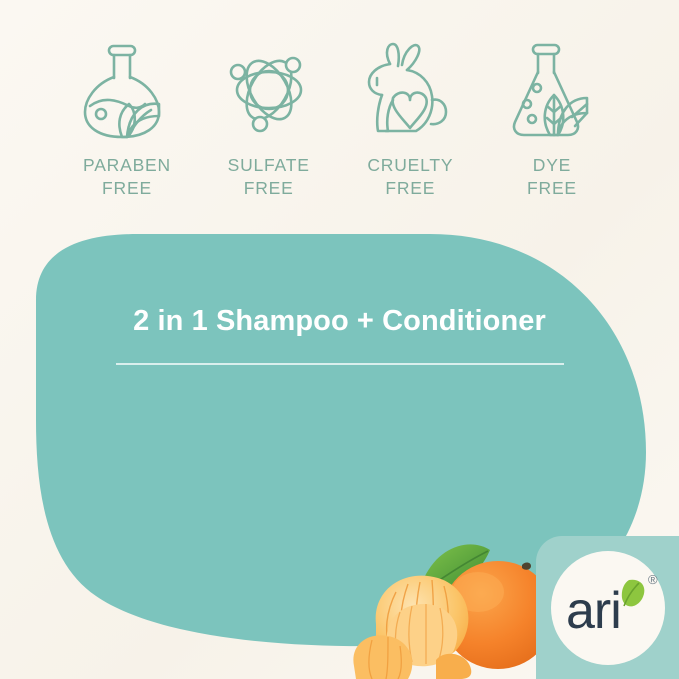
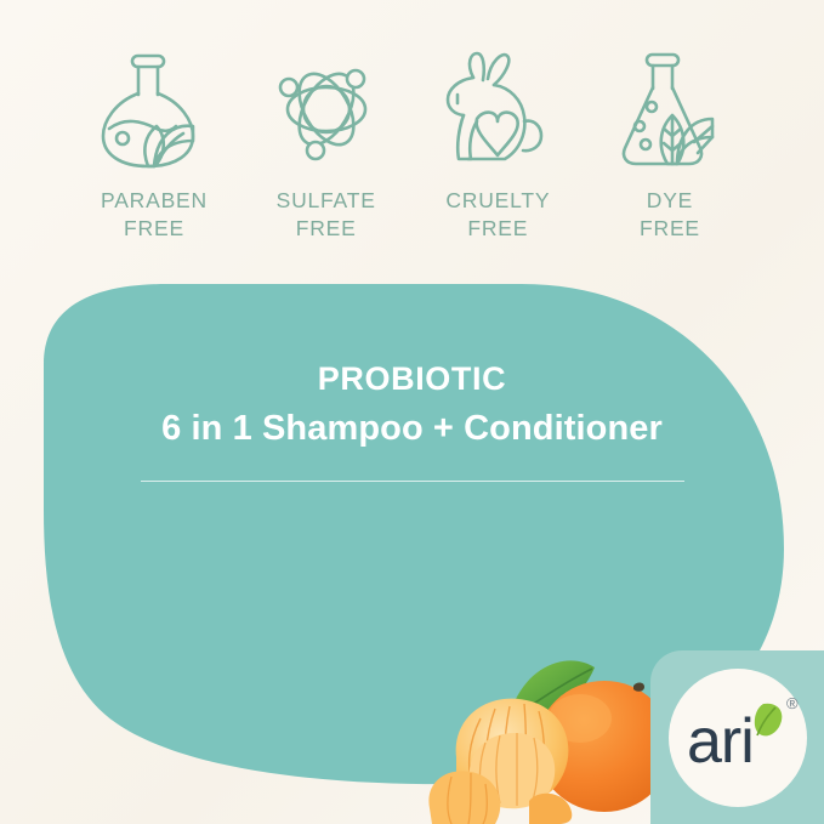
+ PROBIOTIC
- 2 in 1 Shampoo + Conditioner
+ 6 in 1 Shampoo + Conditioner
  PARABEN
  FREE
  SULFATE
  FREE
  CRUELTY
  FREE
  DYE
  FREE
  ari
  ®
